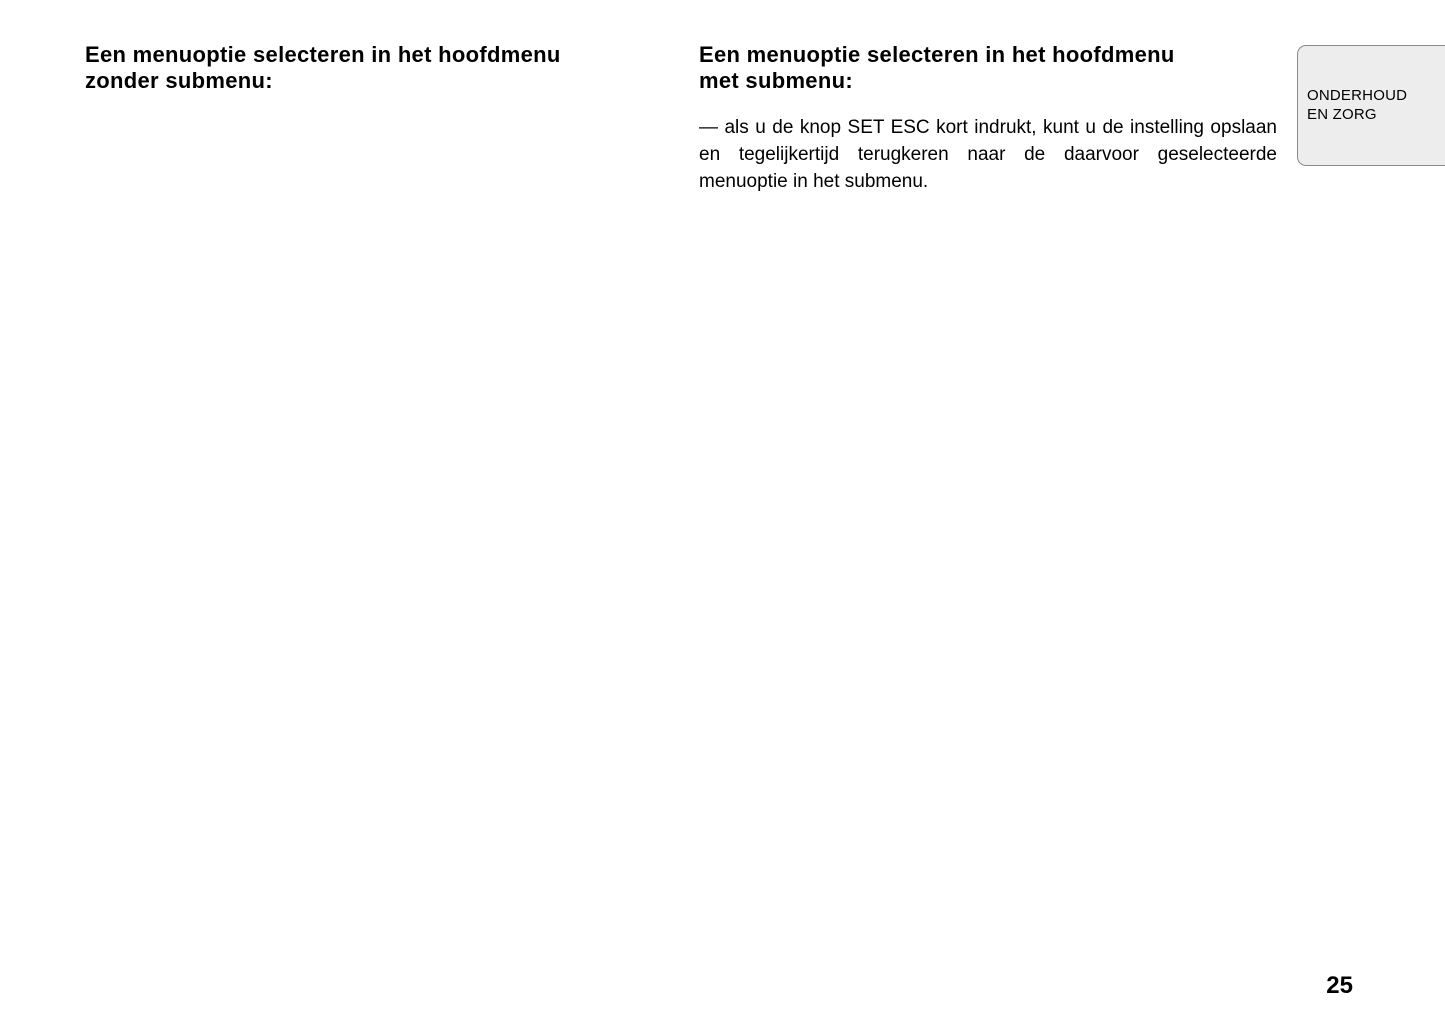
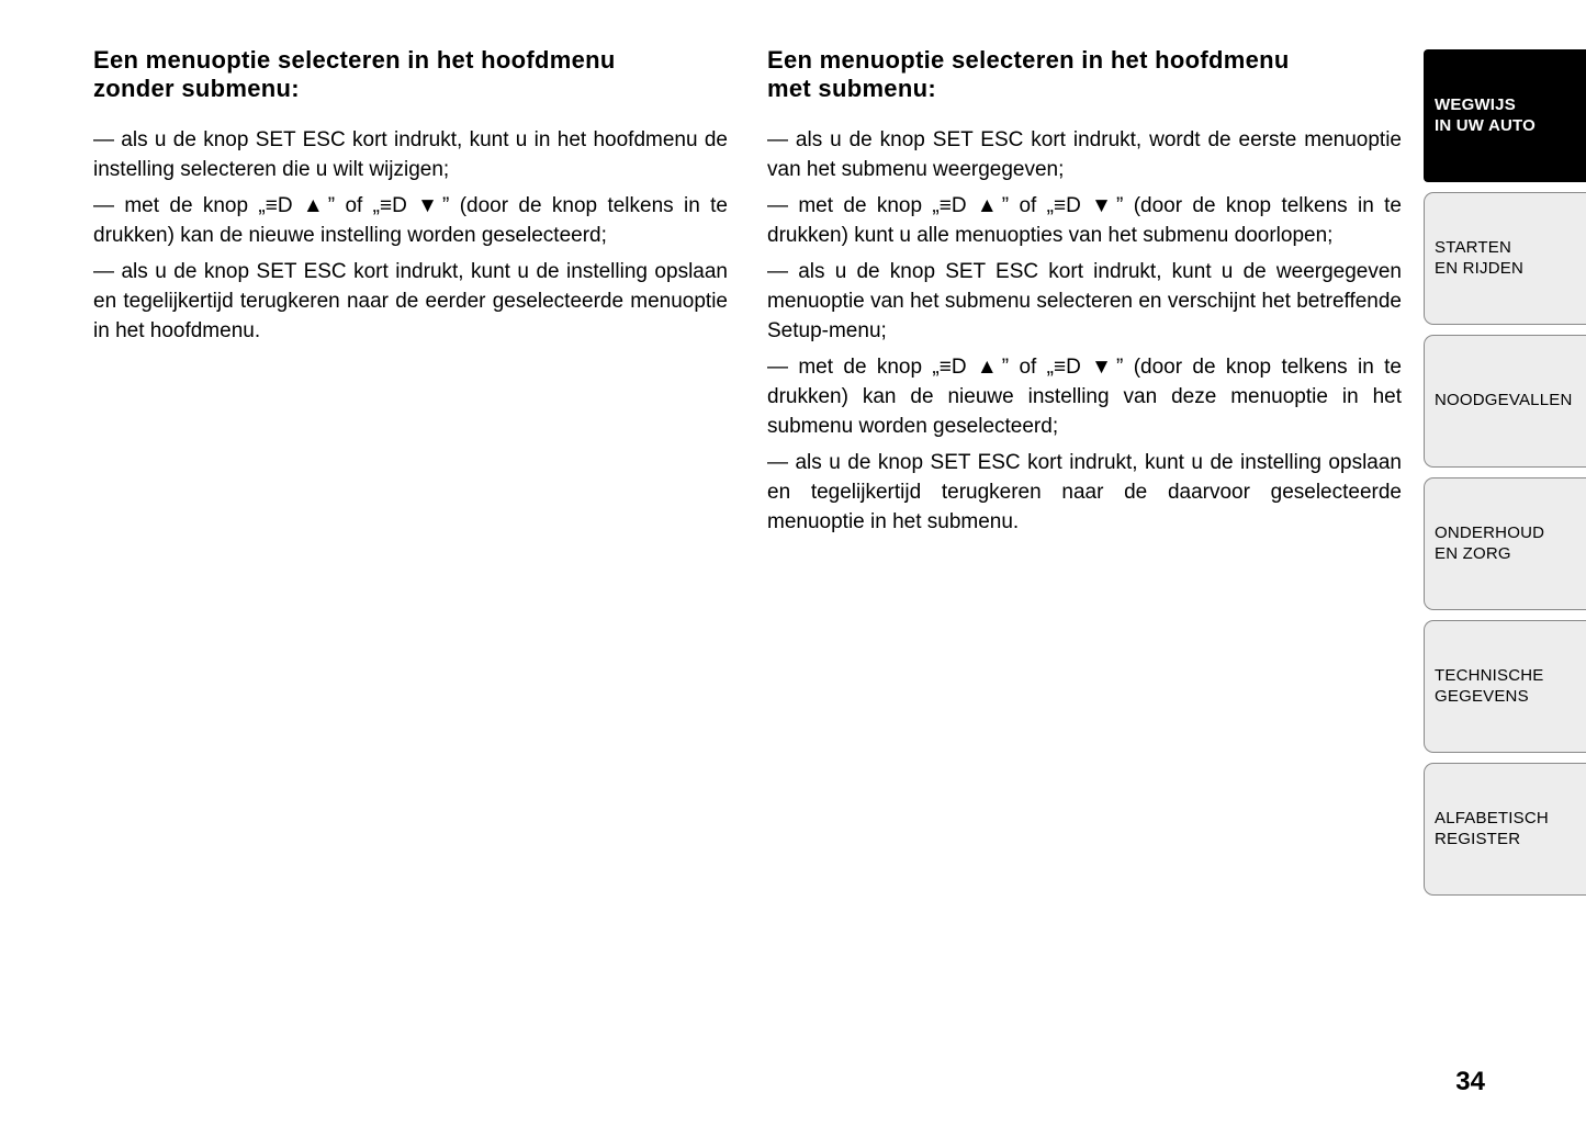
  Een menuoptie selecteren in het hoofdmenu
  zonder submenu:
+ — als u de knop SET ESC kort indrukt, kunt u in het hoofdmenu de instelling selecteren die u wilt wijzigen;
+ — met de knop „≡D ▲” of „≡D ▼” (door de knop telkens in te drukken) kan de nieuwe instelling worden geselecteerd;
+ — als u de knop SET ESC kort indrukt, kunt u de instelling opslaan en tegelijkertijd terugkeren naar de eerder geselecteerde menuoptie in het hoofdmenu.
  Een menuoptie selecteren in het hoofdmenu
  met submenu:
+ — als u de knop SET ESC kort indrukt, wordt de eerste menuoptie van het submenu weergegeven;
+ — met de knop „≡D ▲” of „≡D ▼” (door de knop telkens in te drukken) kunt u alle menuopties van het submenu doorlopen;
+ — als u de knop SET ESC kort indrukt, kunt u de weergegeven menuoptie van het submenu selecteren en verschijnt het betreffende Setup-menu;
+ — met de knop „≡D ▲” of „≡D ▼” (door de knop telkens in te drukken) kan de nieuwe instelling van deze menuoptie in het submenu worden geselecteerd;
  — als u de knop SET ESC kort indrukt, kunt u de instelling opslaan en tegelijkertijd terugkeren naar de daarvoor geselecteerde menuoptie in het submenu.
+ WEGWIJS
+ IN UW AUTO
+ STARTEN
+ EN RIJDEN
+ NOODGEVALLEN
  ONDERHOUD
  EN ZORG
+ TECHNISCHE
+ GEGEVENS
+ ALFABETISCH
+ REGISTER
- 25
+ 34
